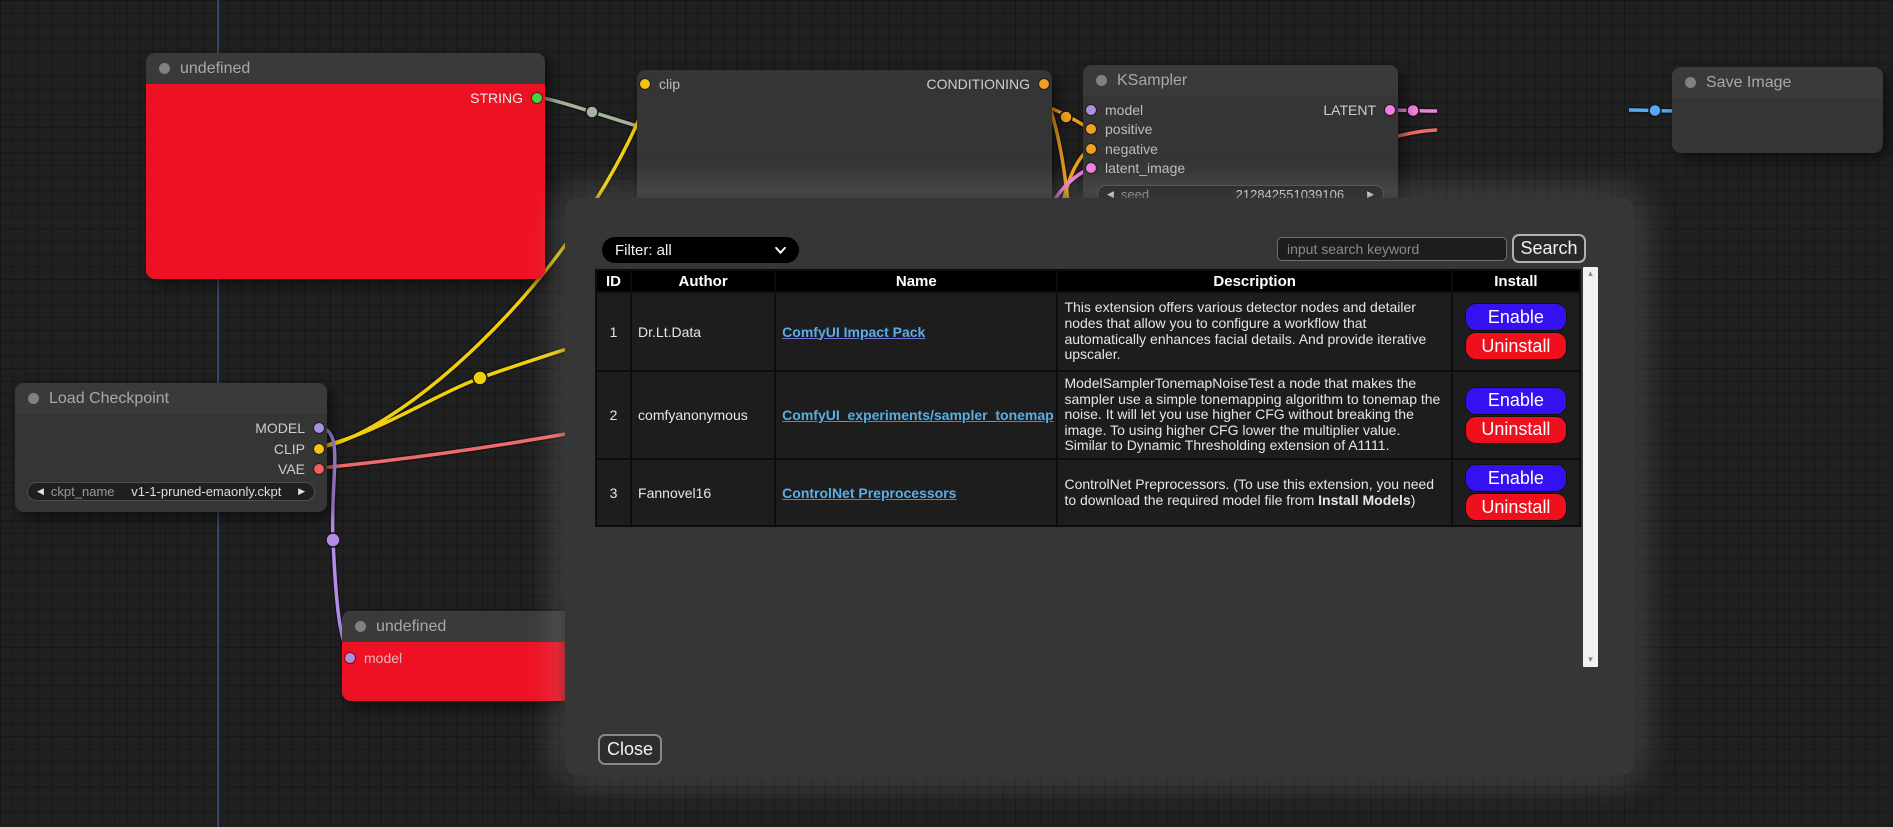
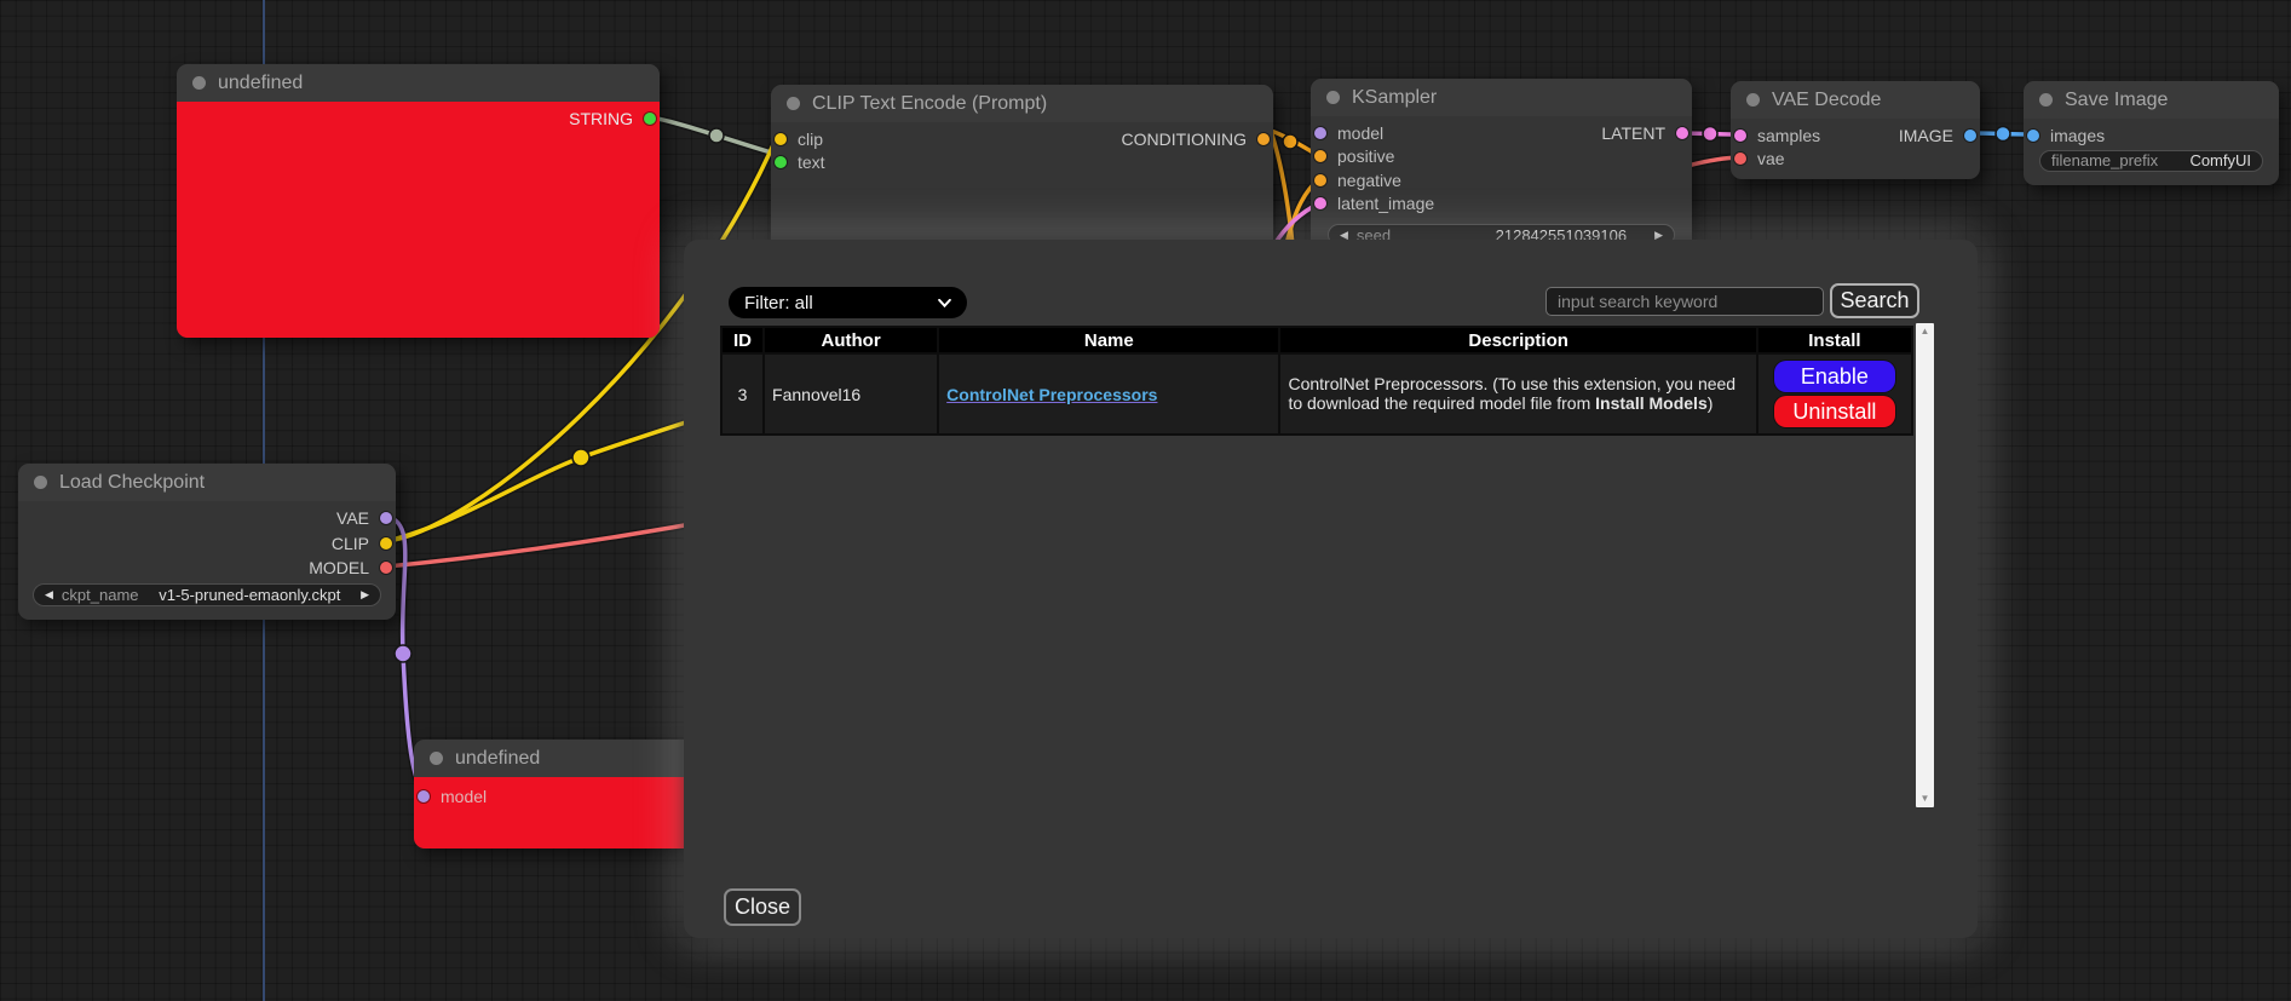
  undefined
  STRING
+ CLIP Text Encode (Prompt)
  clip
  CONDITIONING
+ text
  KSampler
  model
  LATENT
  positive
  negative
  latent_image
  ◀
  seed
  212842551039106
  ▶
+ VAE Decode
+ samples
+ IMAGE
+ vae
  Save Image
+ images
+ filename_prefix
+ ComfyUI
  Load Checkpoint
- MODEL
+ VAE
  CLIP
- VAE
+ MODEL
  ◀
  ckpt_name
- v1-1-pruned-emaonly.ckpt
+ v1-5-pruned-emaonly.ckpt
  ▶
  undefined
  model
  Filter: all
  input search keyword
  Search
  ID	Author	Name	Description	Install
- 1	Dr.Lt.Data	ComfyUI Impact Pack	This extension offers various detector nodes and detailer nodes that allow you to configure a workflow that automatically enhances facial details. And provide iterative upscaler.	EnableUninstall
- 2	comfyanonymous	ComfyUI_experiments/sampler_tonemap	ModelSamplerTonemapNoiseTest a node that makes the sampler use a simple tonemapping algorithm to tonemap the noise. It will let you use higher CFG without breaking the image. To using higher CFG lower the multiplier value. Similar to Dynamic Thresholding extension of A1111.	EnableUninstall
  3	Fannovel16	ControlNet Preprocessors	ControlNet Preprocessors. (To use this extension, you need to download the required model file from Install Models)	EnableUninstall
  ▲
  ▼
  Close
